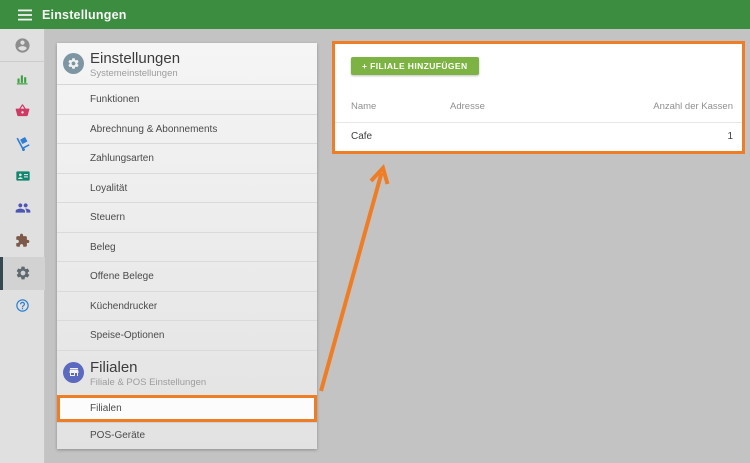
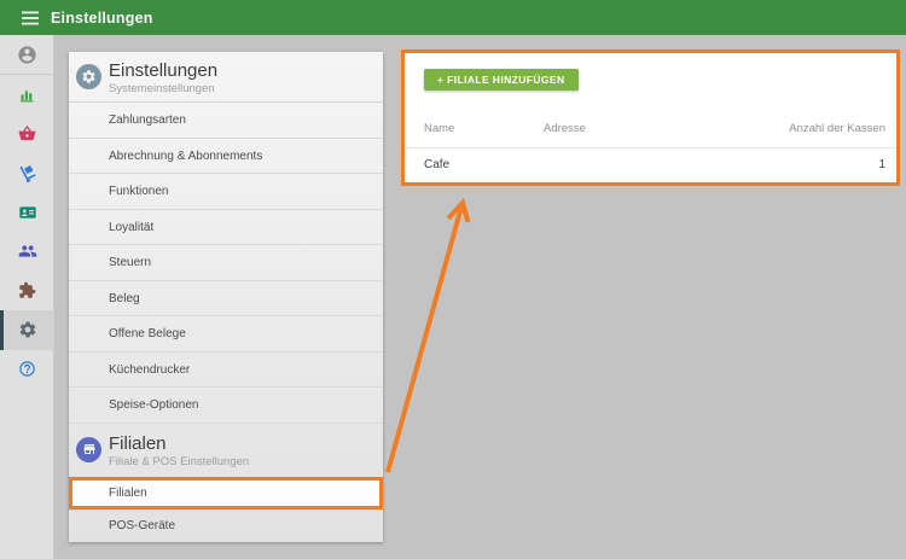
  Einstellungen
  Einstellungen
  Systemeinstellungen
- Funktionen
+ Zahlungsarten
  Abrechnung & Abonnements
- Zahlungsarten
+ Funktionen
  Loyalität
  Steuern
  Beleg
  Offene Belege
  Küchendrucker
  Speise-Optionen
  Filialen
  Filiale & POS Einstellungen
  Filialen
  POS-Geräte
  + FILIALE HINZUFÜGEN
  Name
  Adresse
  Anzahl der Kassen
  Cafe
  1
